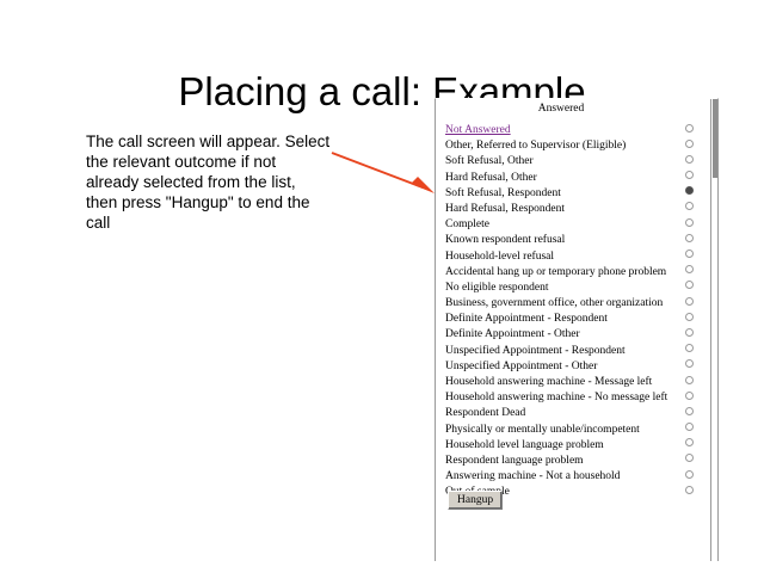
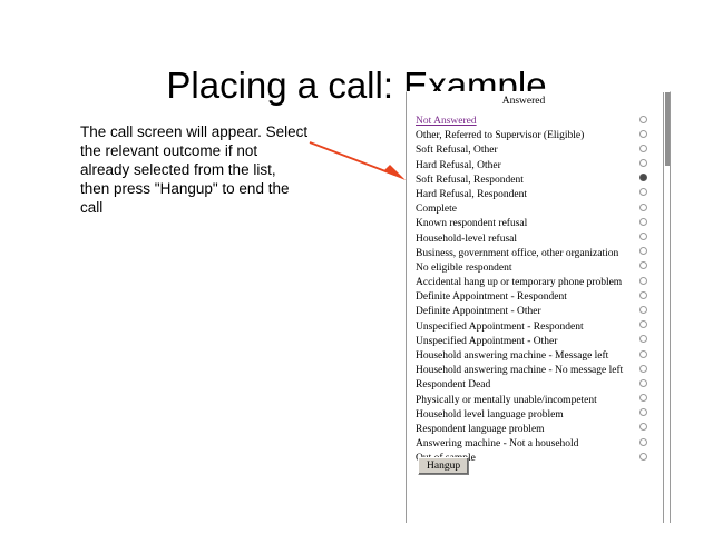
  Placing a call: Example
  The call screen will appear. Select the relevant outcome if not already selected from the list, then press "Hangup" to end the call
  Answered
  Not Answered
  Other, Referred to Supervisor (Eligible)
  Soft Refusal, Other
  Hard Refusal, Other
  Soft Refusal, Respondent
  Hard Refusal, Respondent
  Complete
  Known respondent refusal
  Household-level refusal
- Accidental hang up or temporary phone problem
+ Business, government office, other organization
  No eligible respondent
- Business, government office, other organization
+ Accidental hang up or temporary phone problem
  Definite Appointment - Respondent
  Definite Appointment - Other
  Unspecified Appointment - Respondent
  Unspecified Appointment - Other
  Household answering machine - Message left
  Household answering machine - No message left
  Respondent Dead
  Physically or mentally unable/incompetent
  Household level language problem
  Respondent language problem
  Answering machine - Not a household
  Hangup
